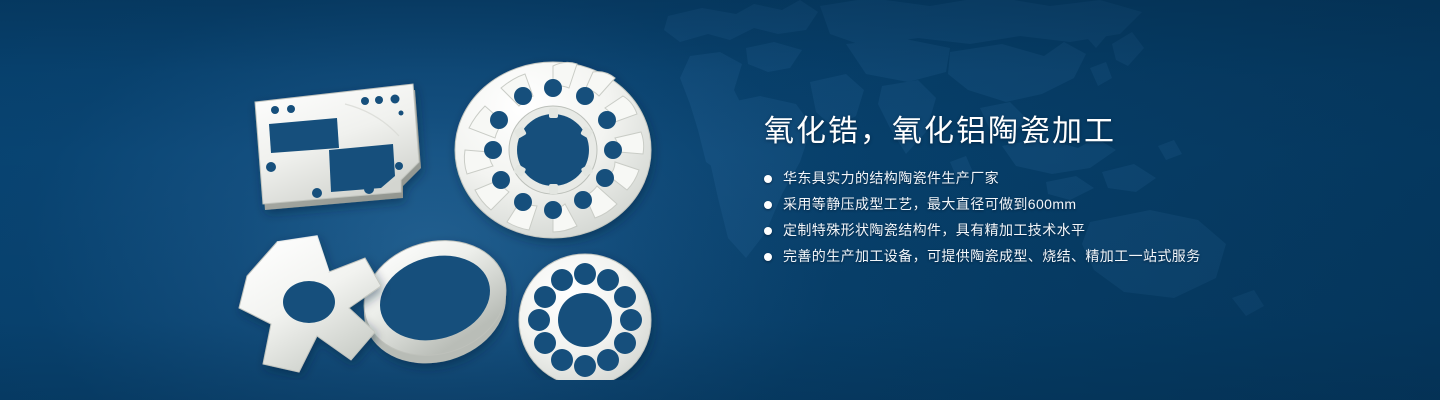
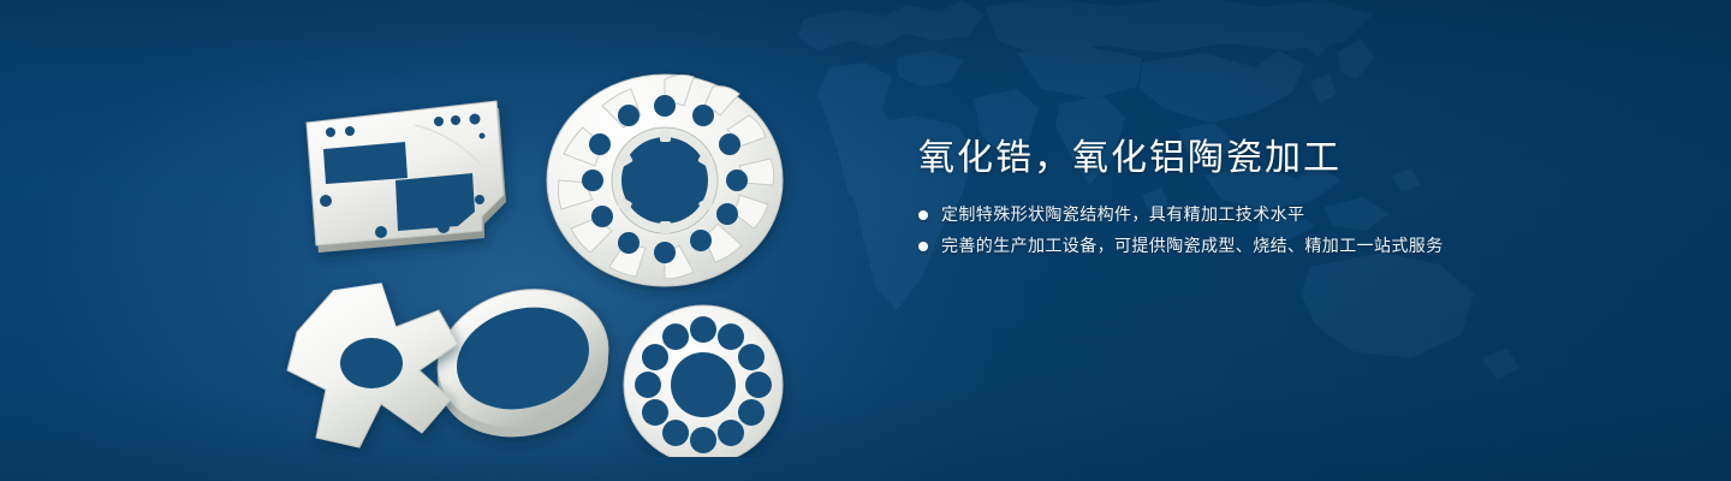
  氧化锆，氧化铝陶瓷加工
- 华东具实力的结构陶瓷件生产厂家
- 采用等静压成型工艺，最大直径可做到600mm
  定制特殊形状陶瓷结构件，具有精加工技术水平
  完善的生产加工设备，可提供陶瓷成型、烧结、精加工一站式服务
